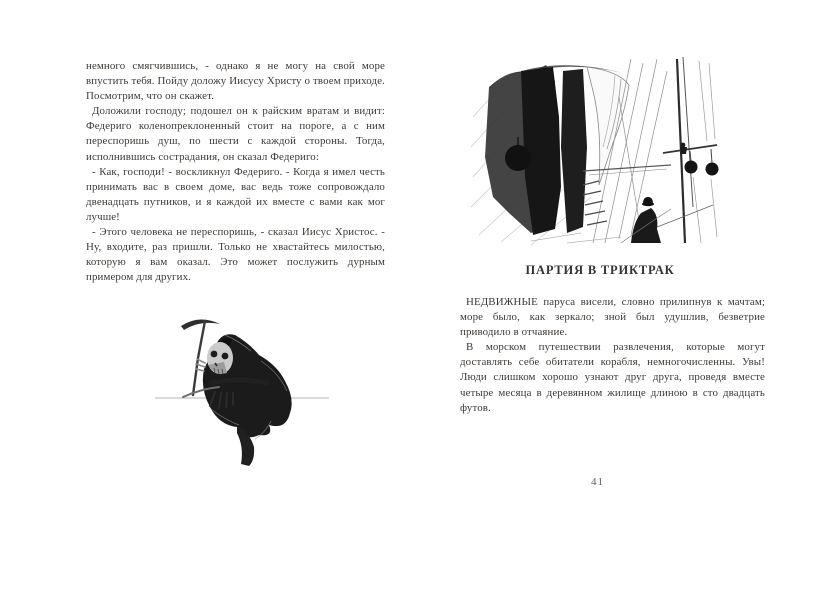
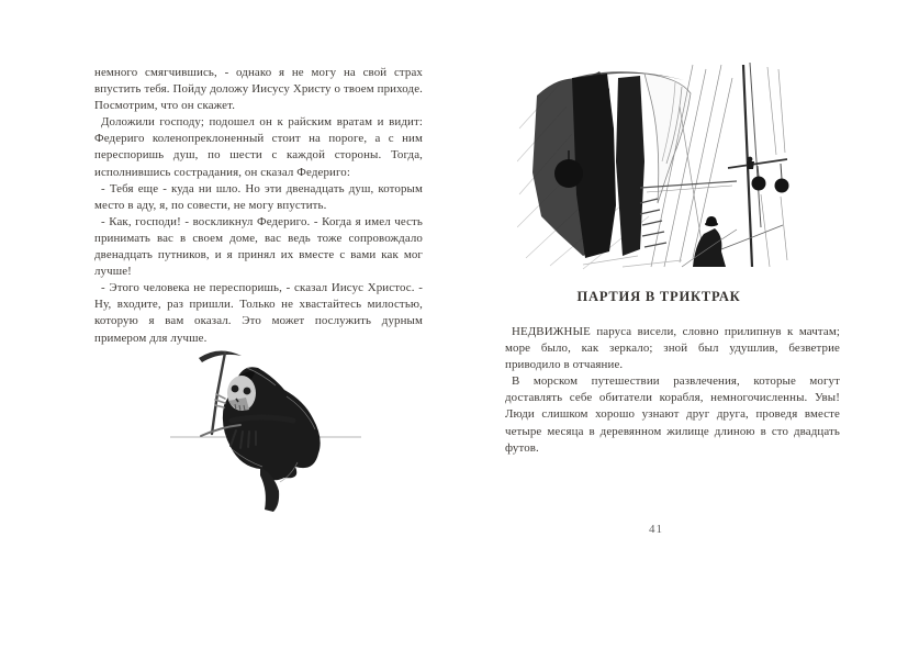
- немного смягчившись, - однако я не могу на свой море впустить тебя. Пойду доложу Иисусу Христу о твоем приходе. Посмотрим, что он скажет.
+ немного смягчившись, - однако я не могу на свой страх впустить тебя. Пойду доложу Иисусу Христу о твоем приходе. Посмотрим, что он скажет.
  Доложили господу; подошел он к райским вратам и видит: Федериго коленопреклоненный стоит на пороге, а с ним переспоришь душ, по шести с каждой стороны. Тогда, исполнившись сострадания, он сказал Федериго:
+ - Тебя еще - куда ни шло. Но эти двенадцать душ, которым место в аду, я, по совести, не могу впустить.
- - Как, господи! - воскликнул Федериго. - Когда я имел честь принимать вас в своем доме, вас ведь тоже сопровождало двенадцать путников, и я каждой их вместе с вами как мог лучше!
+ - Как, господи! - воскликнул Федериго. - Когда я имел честь принимать вас в своем доме, вас ведь тоже сопровождало двенадцать путников, и я принял их вместе с вами как мог лучше!
- - Этого человека не переспоришь, - сказал Иисус Христос. - Ну, входите, раз пришли. Только не хвастайтесь милостью, которую я вам оказал. Это может послужить дурным примером для других.
+ - Этого человека не переспоришь, - сказал Иисус Христос. - Ну, входите, раз пришли. Только не хвастайтесь милостью, которую я вам оказал. Это может послужить дурным примером для лучше.
  ПАРТИЯ В ТРИКТРАК
  НЕДВИЖНЫЕ паруса висели, словно прилипнув к мачтам; море было, как зеркало; зной был удушлив, безветрие приводило в отчаяние.
  В морском путешествии развлечения, которые могут доставлять себе обитатели корабля, немногочисленны. Увы! Люди слишком хорошо узнают друг друга, проведя вместе четыре месяца в деревянном жилище длиною в сто двадцать футов.
  41
